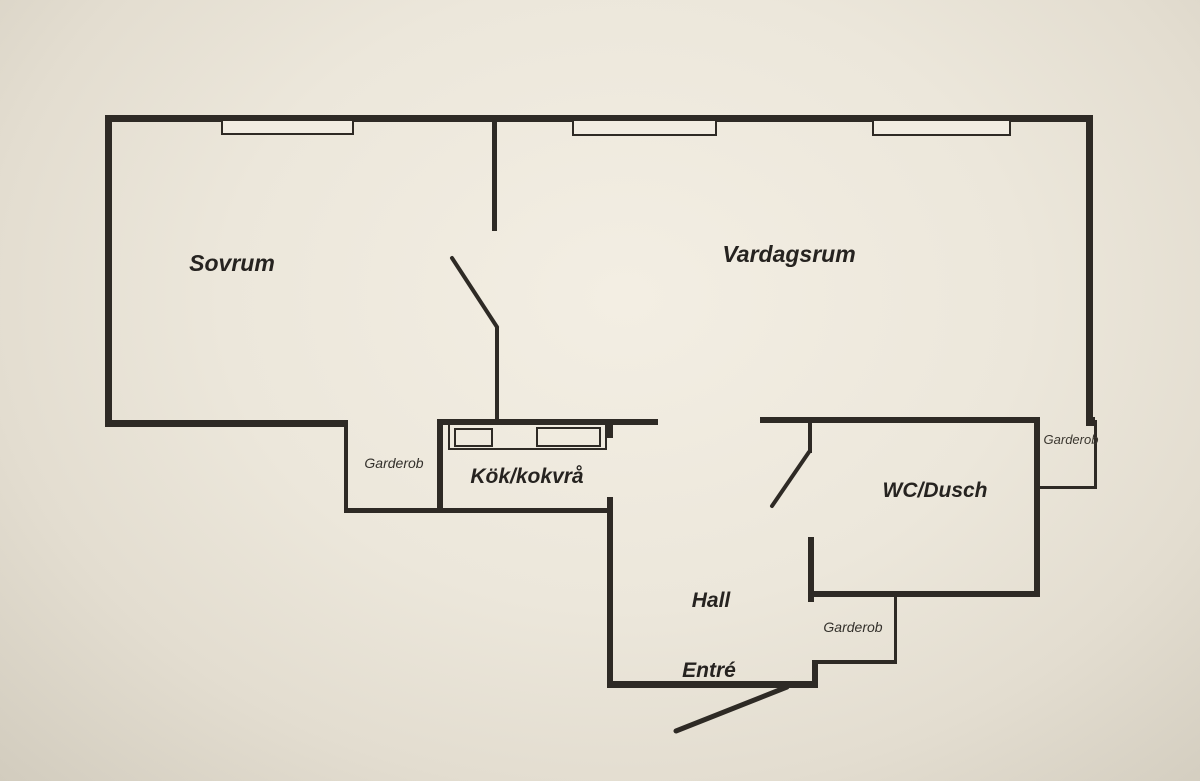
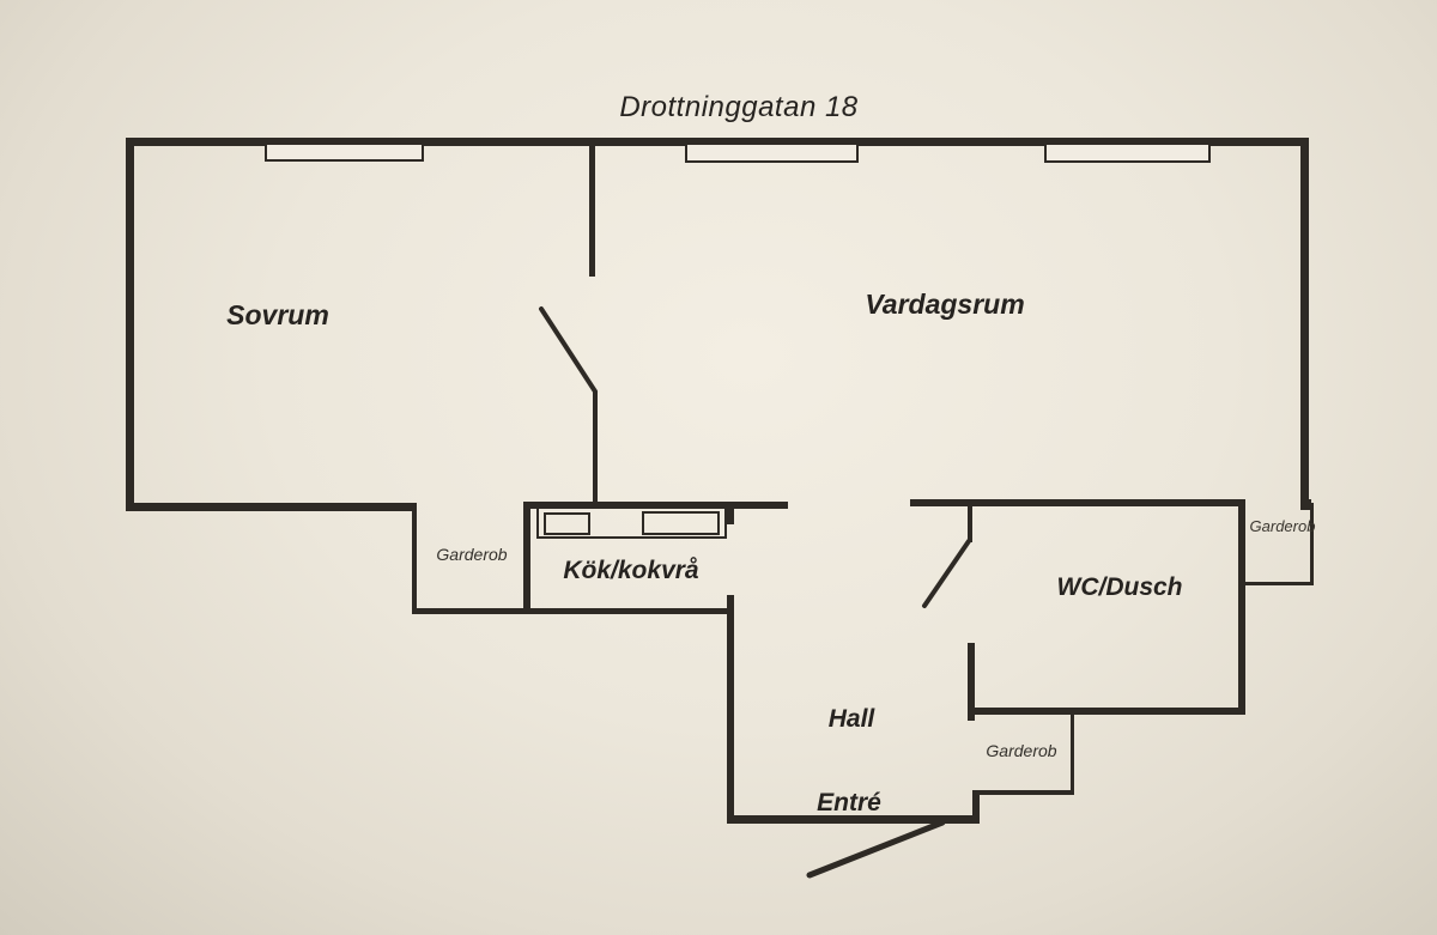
+ Drottninggatan 18
  Sovrum
  Vardagsrum
  Kök/kokvrå
  WC/Dusch
  Hall
  Entré
  Garderob
  Garderob
  Garderob
